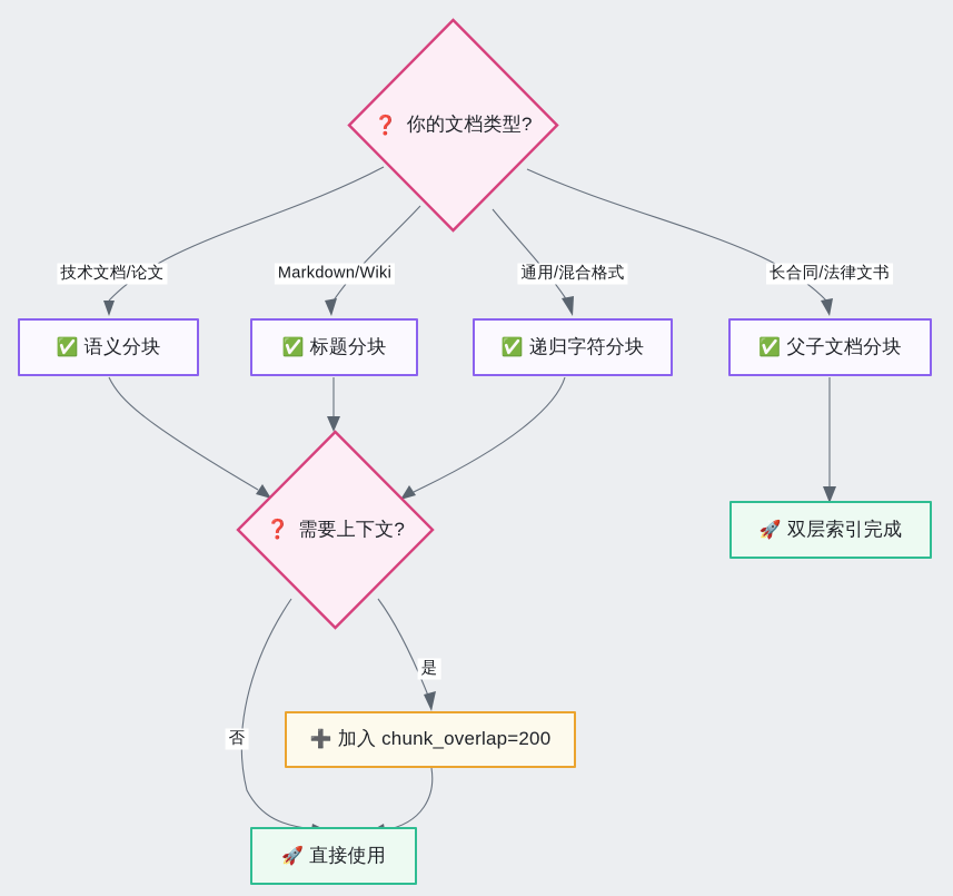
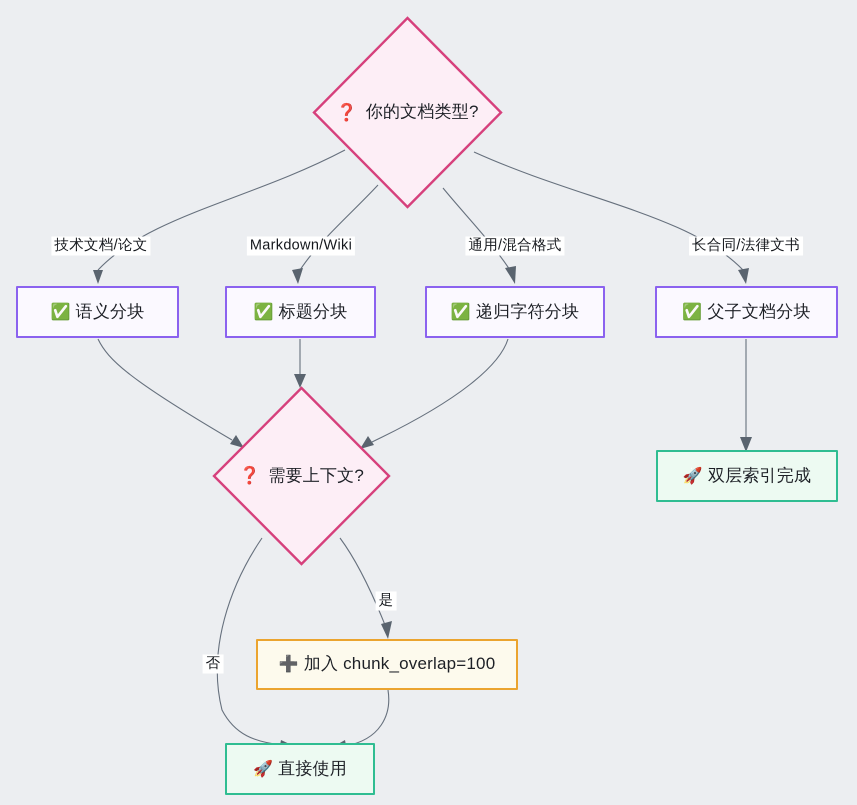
  ❓
  你的文档类型?
  技术文档/论文
  Markdown/Wiki
  通用/混合格式
  长合同/法律文书
  ✅ 语义分块
  ✅ 标题分块
  ✅ 递归字符分块
  ✅ 父子文档分块
  ❓
  需要上下文?
  🚀 双层索引完成
  是
  否
- ➕ 加入 chunk_overlap=200
+ ➕ 加入 chunk_overlap=100
  🚀 直接使用
